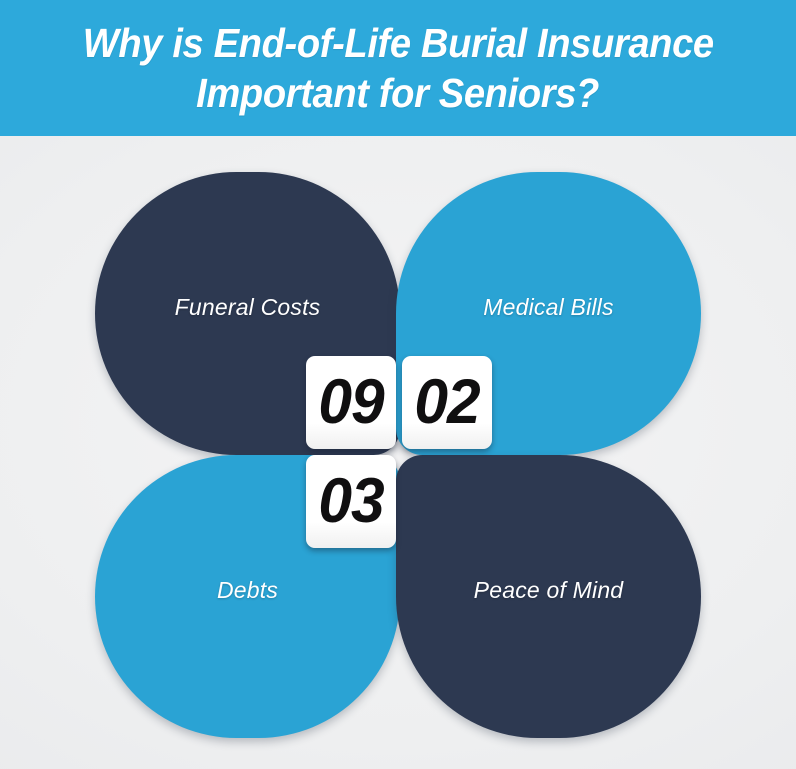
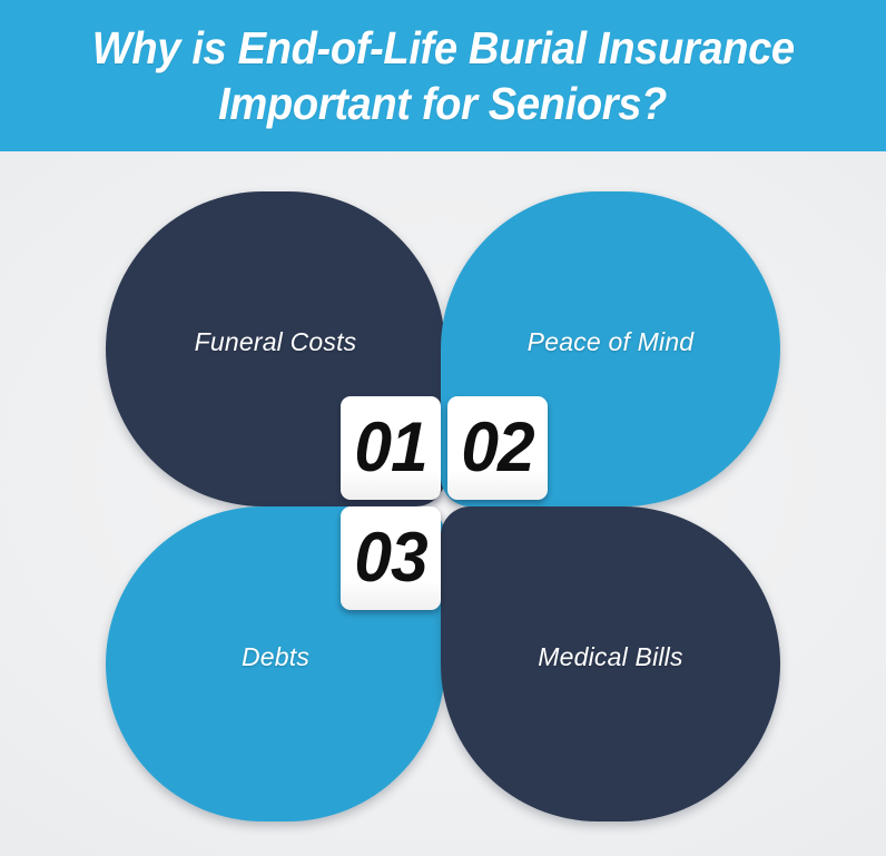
  Why is End-of-Life Burial Insurance
  Important for Seniors?
  Funeral Costs
- Medical Bills
+ Peace of Mind
  Debts
- Peace of Mind
+ Medical Bills
- 09
+ 01
  02
  03
